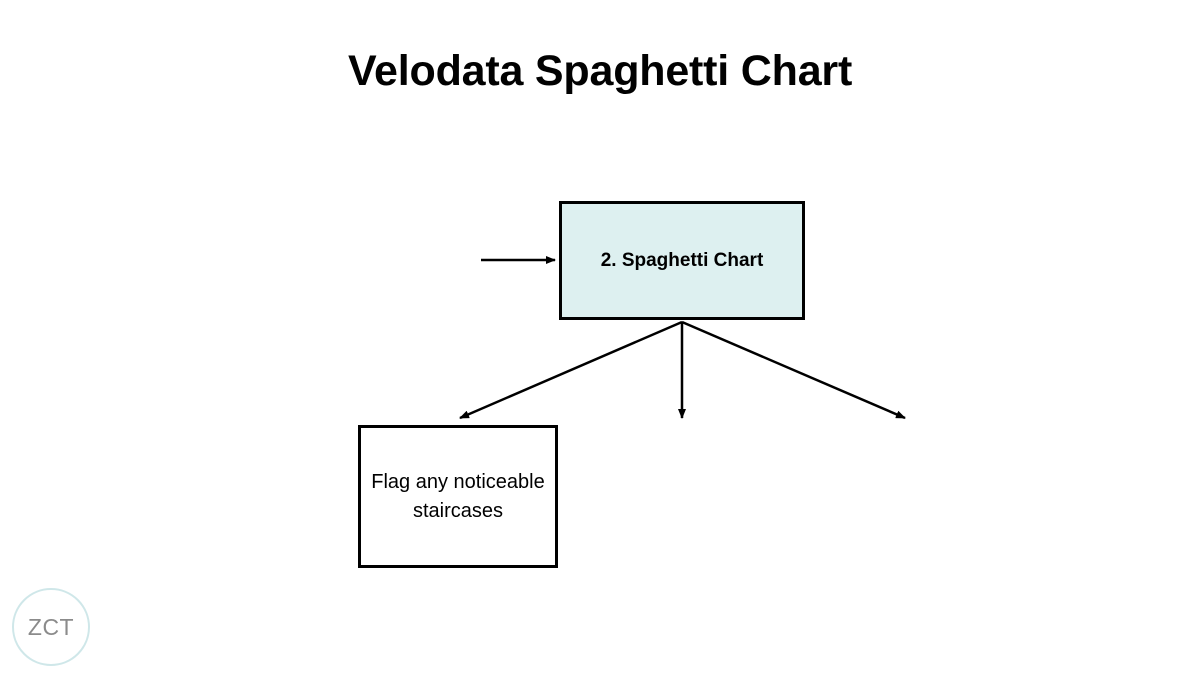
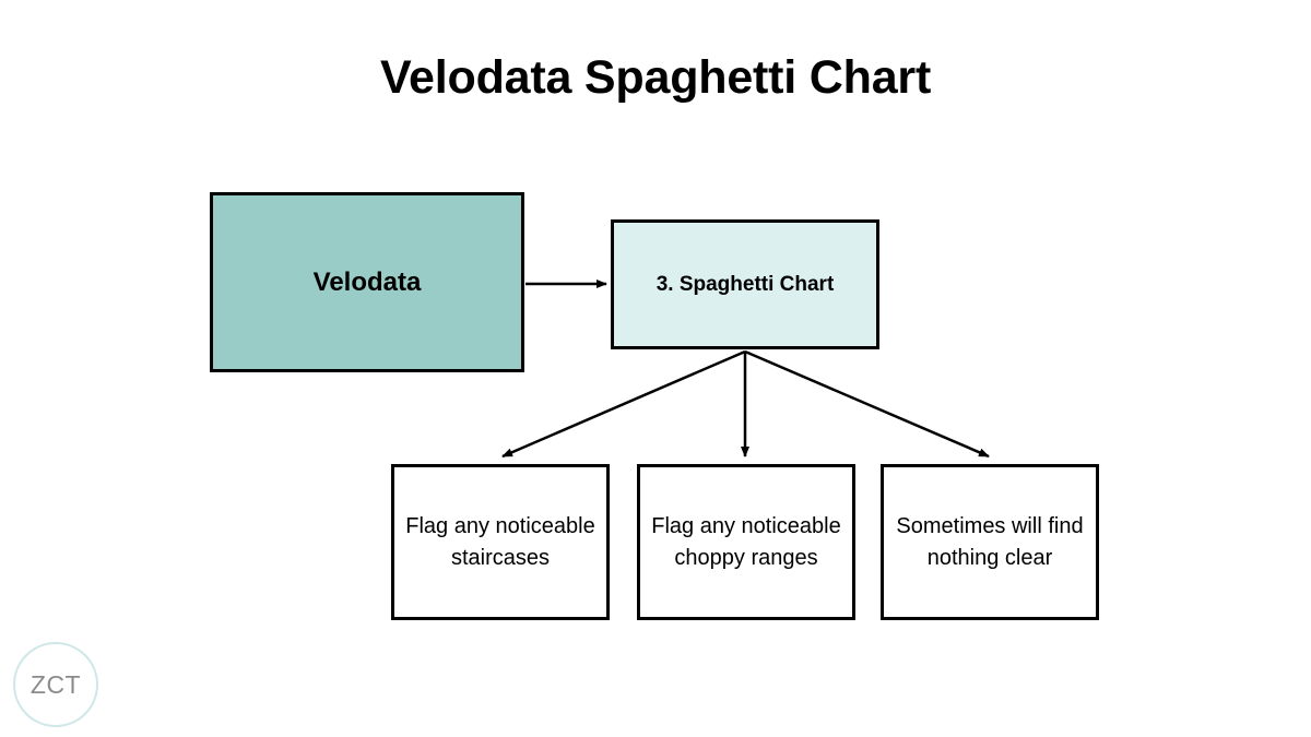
  Velodata Spaghetti Chart
+ Velodata
- 2. Spaghetti Chart
+ 3. Spaghetti Chart
  Flag any noticeable staircases
+ Flag any noticeable choppy ranges
+ Sometimes will find nothing clear
  ZCT
